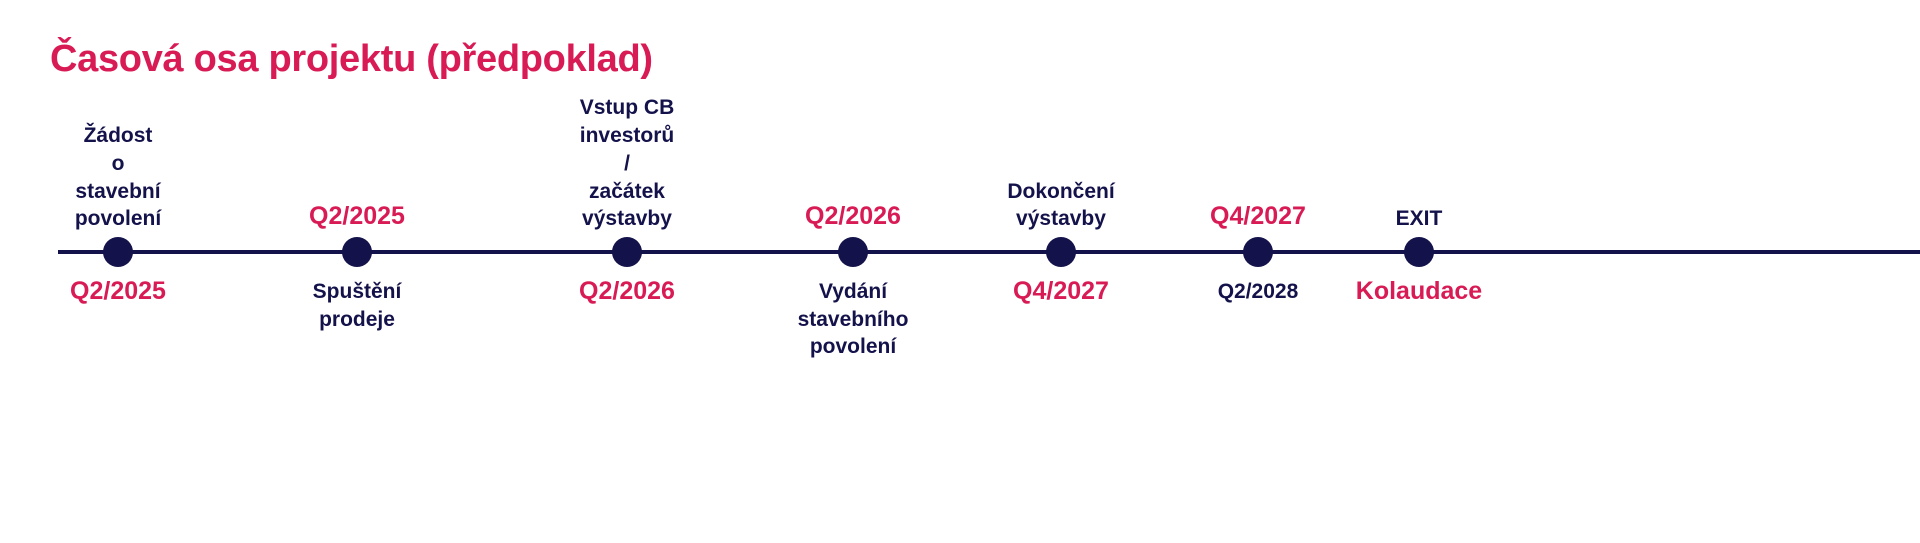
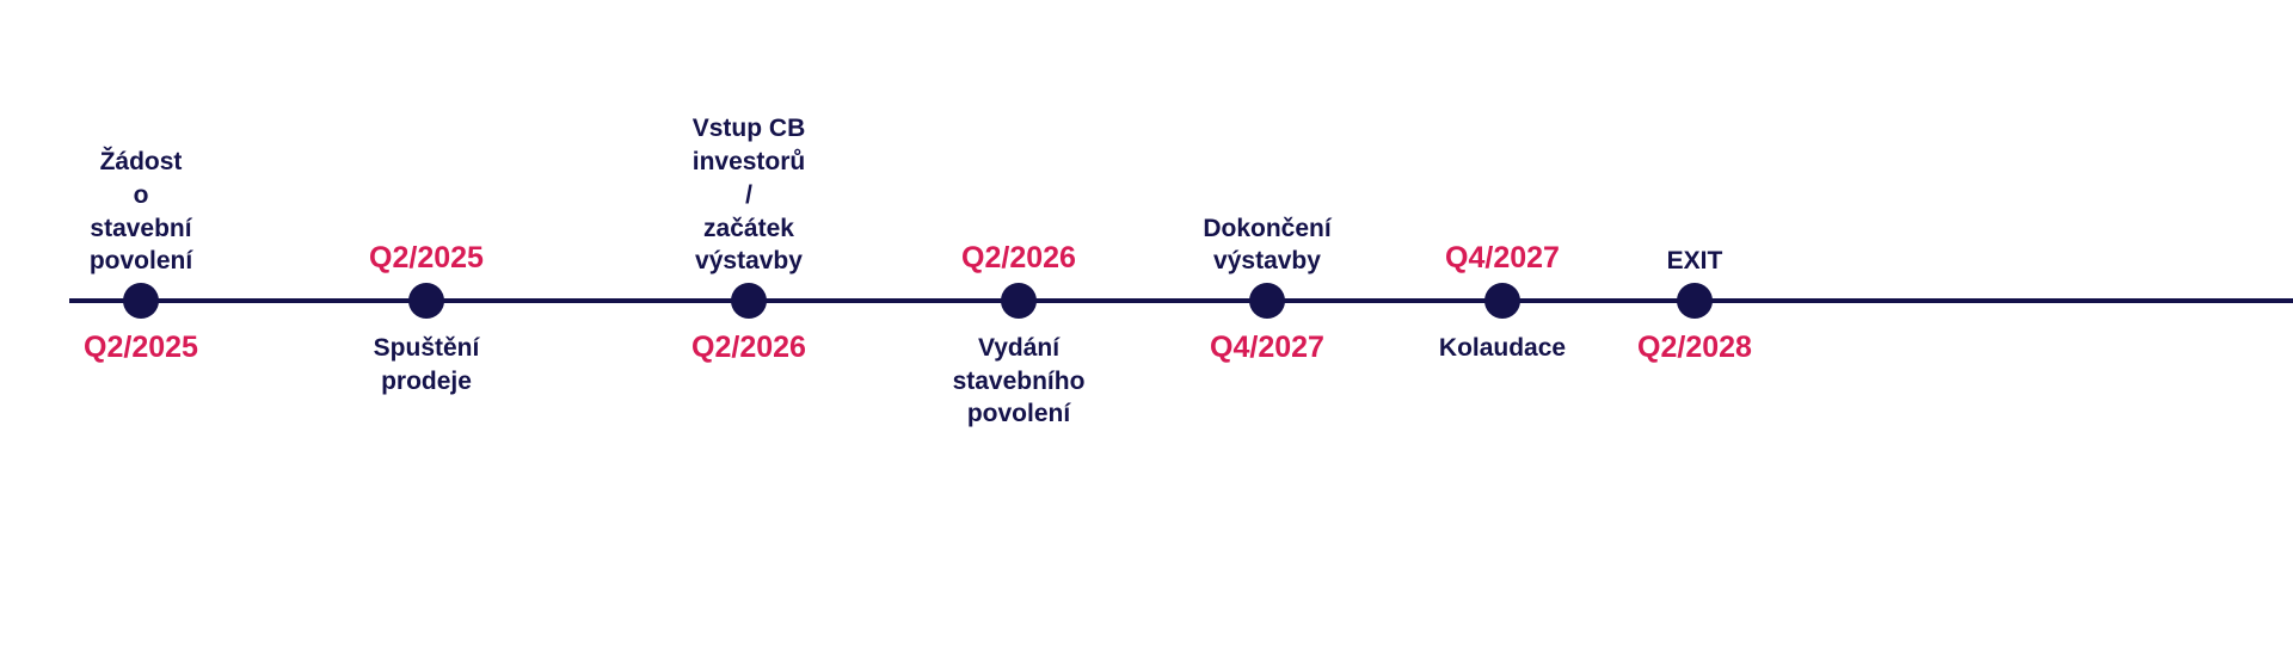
- Časová osa projektu (předpoklad)
  Žádost
  o stavební
  povolení
  Q2/2025
  Q2/2025
  Spuštění
  prodeje
  Vstup CB
  investorů /
  začátek výstavby
  Q2/2026
  Q2/2026
  Vydání
  stavebního
  povolení
  Dokončení
  výstavby
  Q4/2027
  Q4/2027
- Q2/2028
+ Kolaudace
  EXIT
- Kolaudace
+ Q2/2028
